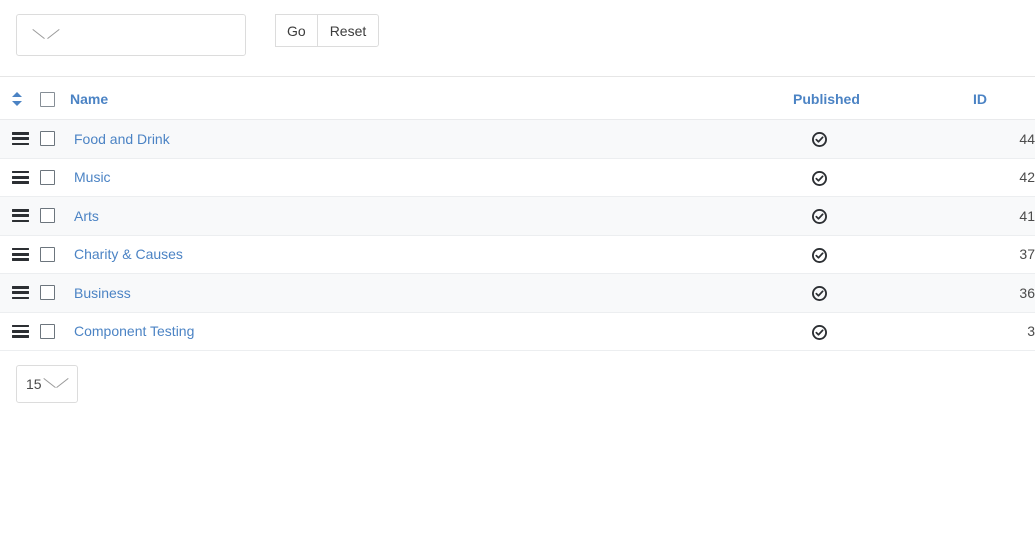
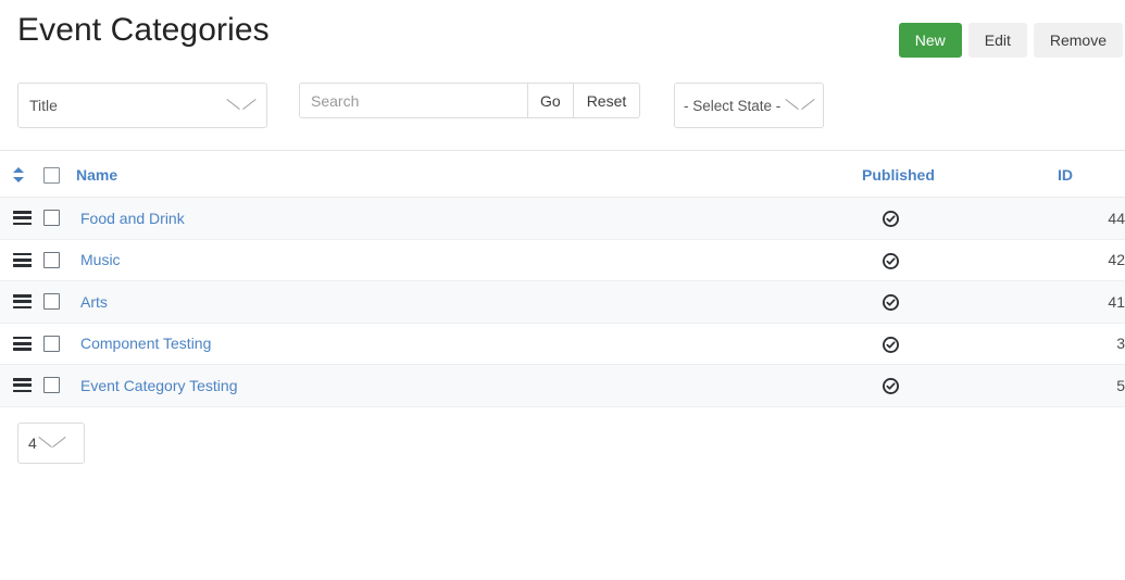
+ Event Categories
+ New
+ Edit
+ Remove
+ Title
+ Search
  Go
  Reset
+ - Select State -
  		Name	Published	ID
  		Food and Drink		44
  		Music		42
  		Arts		41
- 		Charity & Causes		37
- 		Business		36
  		Component Testing		3
+ 		Event Category Testing		5
- 15
+ 4
